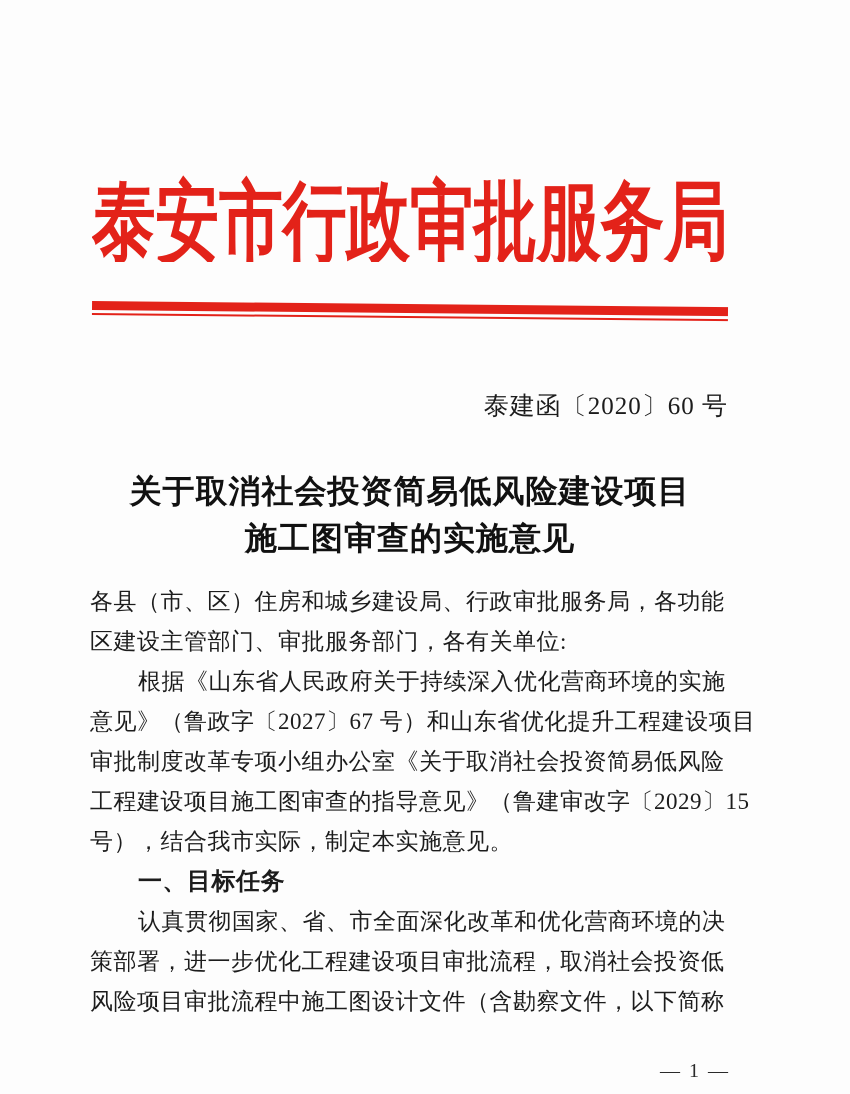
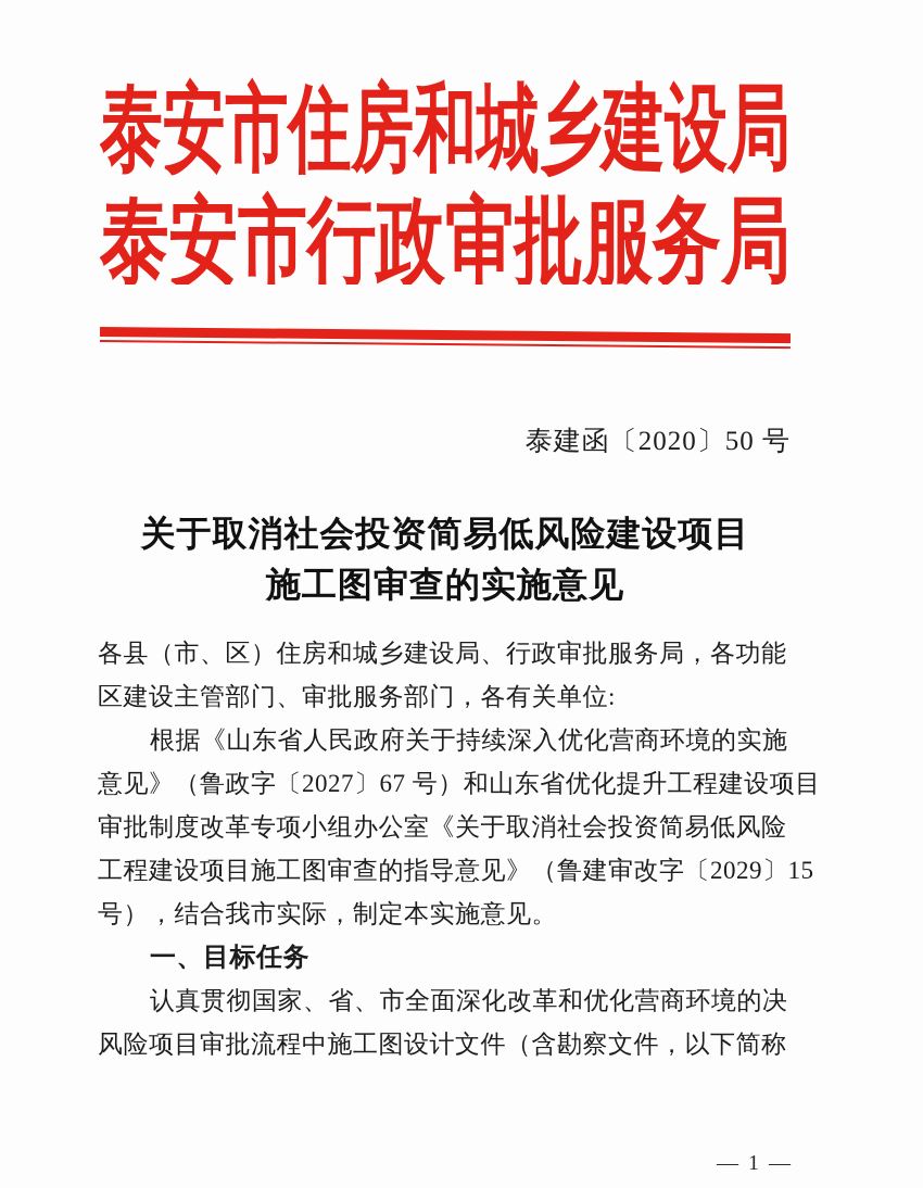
+ 泰安市住房和城乡建设局
  泰安市行政审批服务局
- 泰建函〔2020〕60 号
+ 泰建函〔2020〕50 号
  关于取消社会投资简易低风险建设项目
  施工图审查的实施意见
  各县（市、区）住房和城乡建设局、行政审批服务局，各功能
  区建设主管部门、审批服务部门，各有关单位:
  根据《山东省人民政府关于持续深入优化营商环境的实施
  意见》（鲁政字〔2027〕67 号）和山东省优化提升工程建设项目
  审批制度改革专项小组办公室《关于取消社会投资简易低风险
  工程建设项目施工图审查的指导意见》（鲁建审改字〔2029〕15
  号），结合我市实际，制定本实施意见。
  一、目标任务
  认真贯彻国家、省、市全面深化改革和优化营商环境的决
- 策部署，进一步优化工程建设项目审批流程，取消社会投资低
  风险项目审批流程中施工图设计文件（含勘察文件，以下简称
  — 1 —
